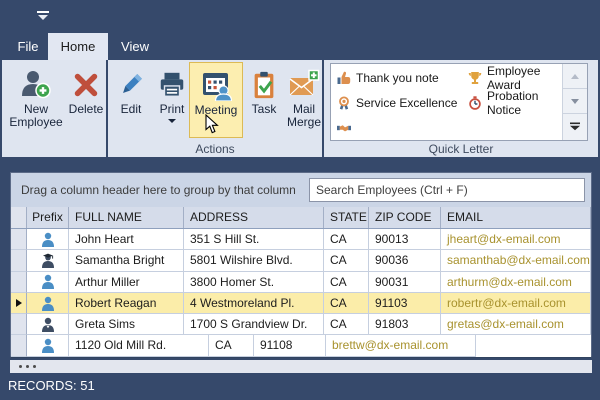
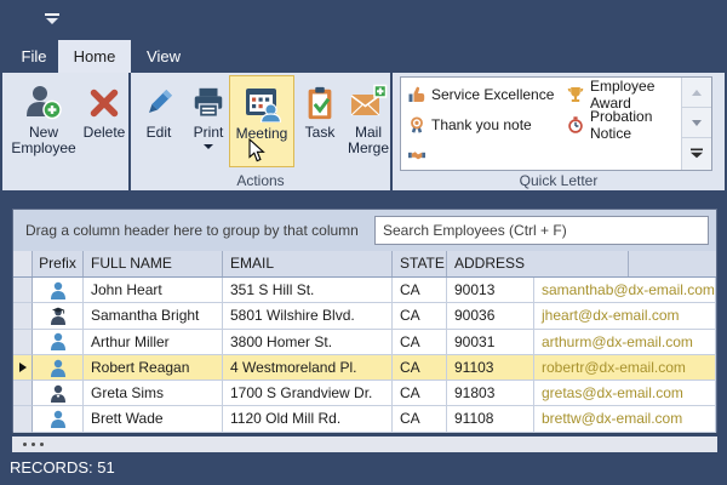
  File
  Home
  View
  New Employee
  Delete
  Edit
  Print
  Meeting
  Task
  Mail Merge
  Actions
- Thank you note
+ Service Excellence
  Employee Award
- Service Excellence
+ Thank you note
  Probation Notice
  Quick Letter
  Drag a column header here to group by that column
  Search Employees (Ctrl + F)
  Prefix
  FULL NAME
- ADDRESS
+ EMAIL
  STATE
- ZIP CODE
- EMAIL
+ ADDRESS
  John Heart
  351 S Hill St.
  CA
  90013
- jheart@dx-email.com
+ samanthab@dx-email.com
  Samantha Bright
  5801 Wilshire Blvd.
  CA
  90036
- samanthab@dx-email.com
+ jheart@dx-email.com
  Arthur Miller
  3800 Homer St.
  CA
  90031
  arthurm@dx-email.com
  Robert Reagan
  4 Westmoreland Pl.
  CA
  91103
  robertr@dx-email.com
  Greta Sims
  1700 S Grandview Dr.
  CA
  91803
  gretas@dx-email.com
+ Brett Wade
  1120 Old Mill Rd.
  CA
  91108
  brettw@dx-email.com
  RECORDS: 51
